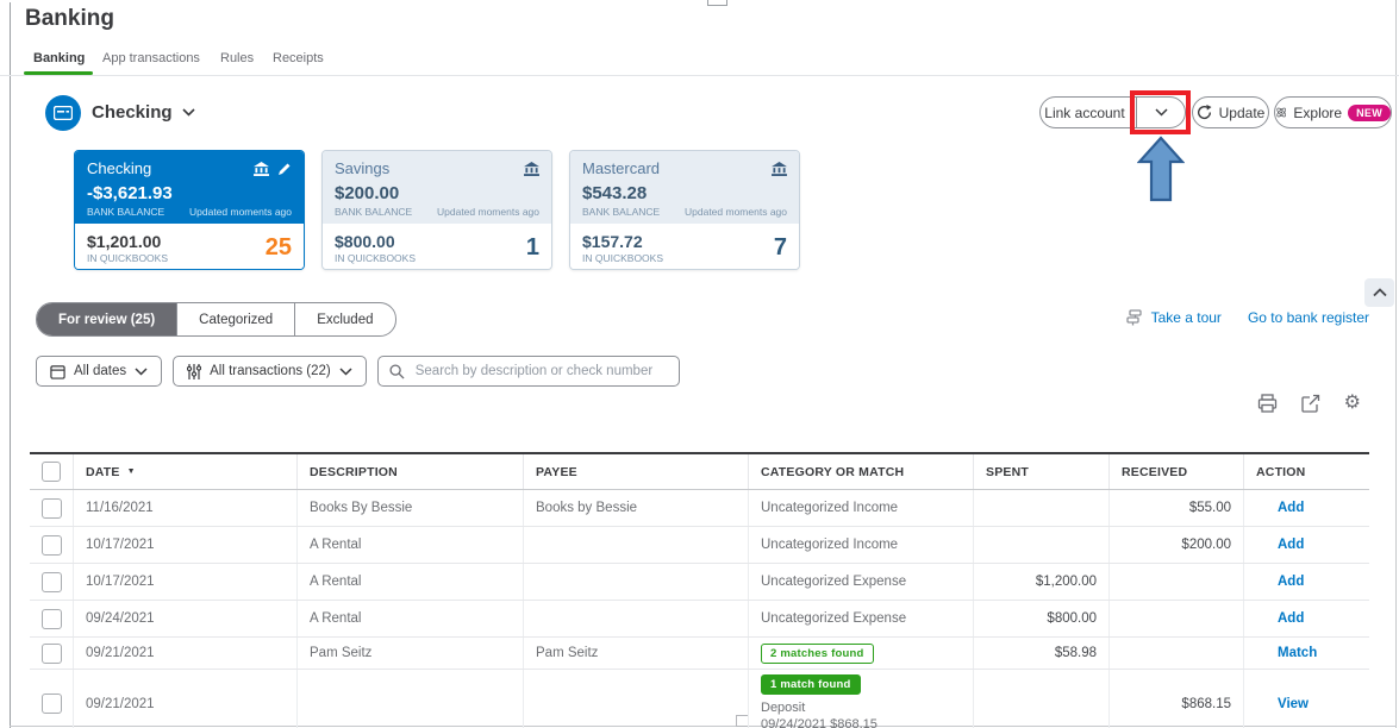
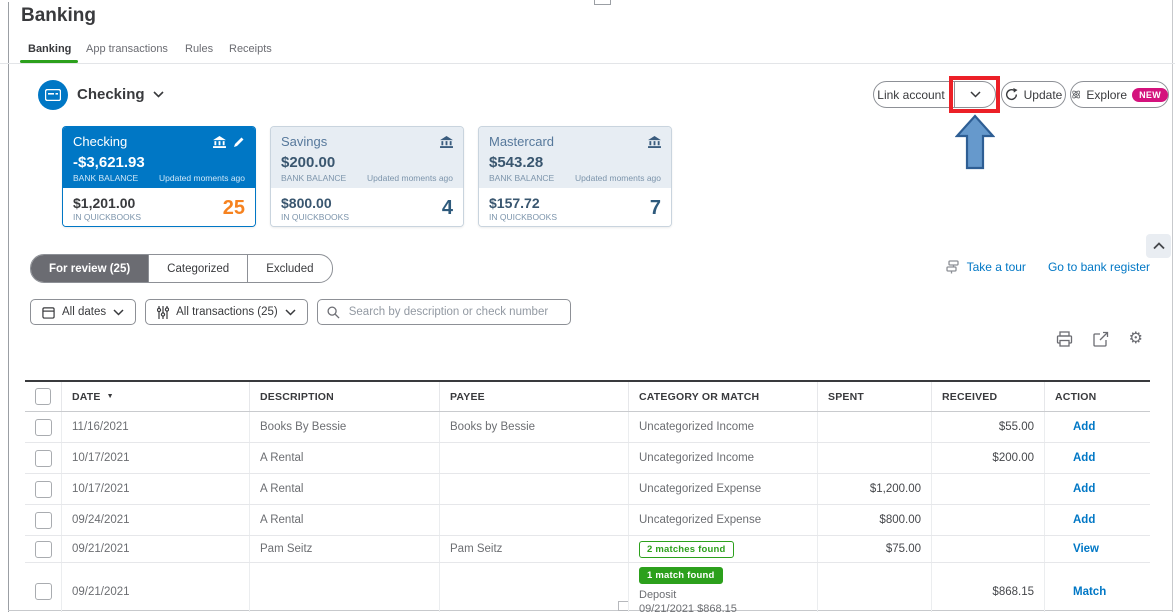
  Banking
  Banking
  App transactions
  Rules
  Receipts
  Checking
  Link account
  Update
  Explore
  NEW
  Checking
  -$3,621.93
  BANK BALANCE
  Updated moments ago
  $1,201.00
  IN QUICKBOOKS
  25
  Savings
  $200.00
  BANK BALANCE
  Updated moments ago
  $800.00
  IN QUICKBOOKS
- 1
+ 4
  Mastercard
  $543.28
  BANK BALANCE
  Updated moments ago
  $157.72
  IN QUICKBOOKS
  7
  For review (25)
  Categorized
  Excluded
  Take a tour
  Go to bank register
  All dates
- All transactions (22)
+ All transactions (25)
  Search by description or check number
  ⚙
  DATE
  DESCRIPTION
  PAYEE
  CATEGORY OR MATCH
  SPENT
  RECEIVED
  ACTION
  11/16/2021
  Books By Bessie
  Books by Bessie
  Uncategorized Income
  $55.00
  Add
  10/17/2021
  A Rental
  Uncategorized Income
  $200.00
  Add
  10/17/2021
  A Rental
  Uncategorized Expense
  $1,200.00
  Add
  09/24/2021
  A Rental
  Uncategorized Expense
  $800.00
  Add
  09/21/2021
  Pam Seitz
  Pam Seitz
  2 matches found
- $58.98
+ $75.00
- Match
+ View
  09/21/2021
  1 match found
  Deposit
- 09/24/2021 $868.15
+ 09/21/2021 $868.15
  $868.15
- View
+ Match
